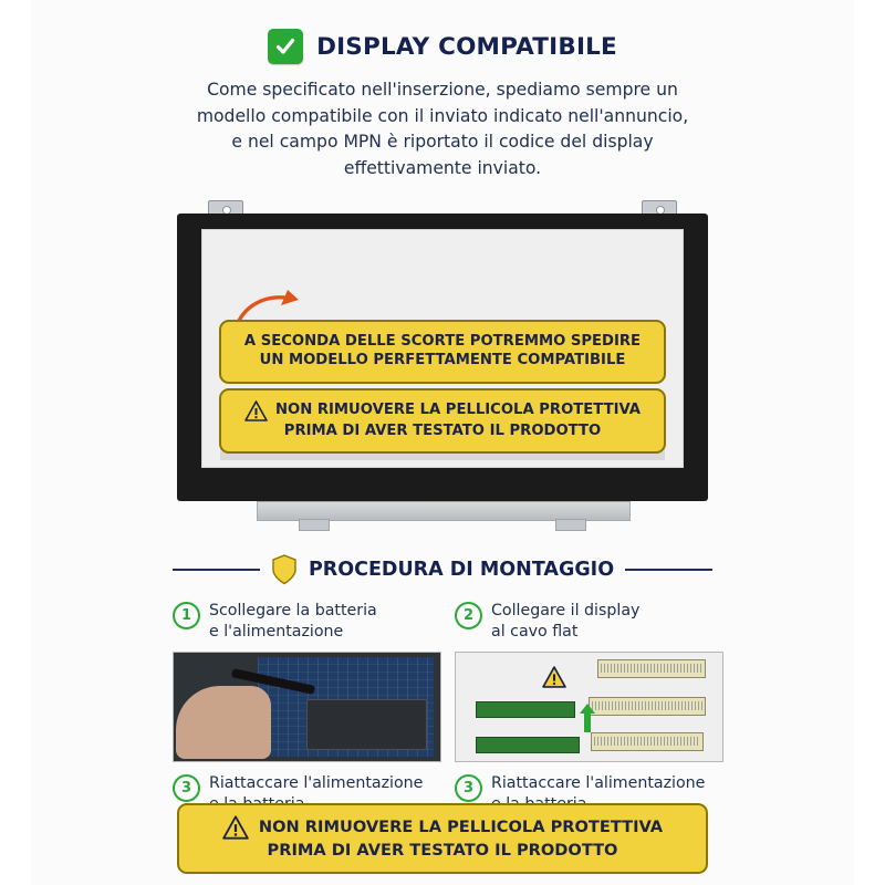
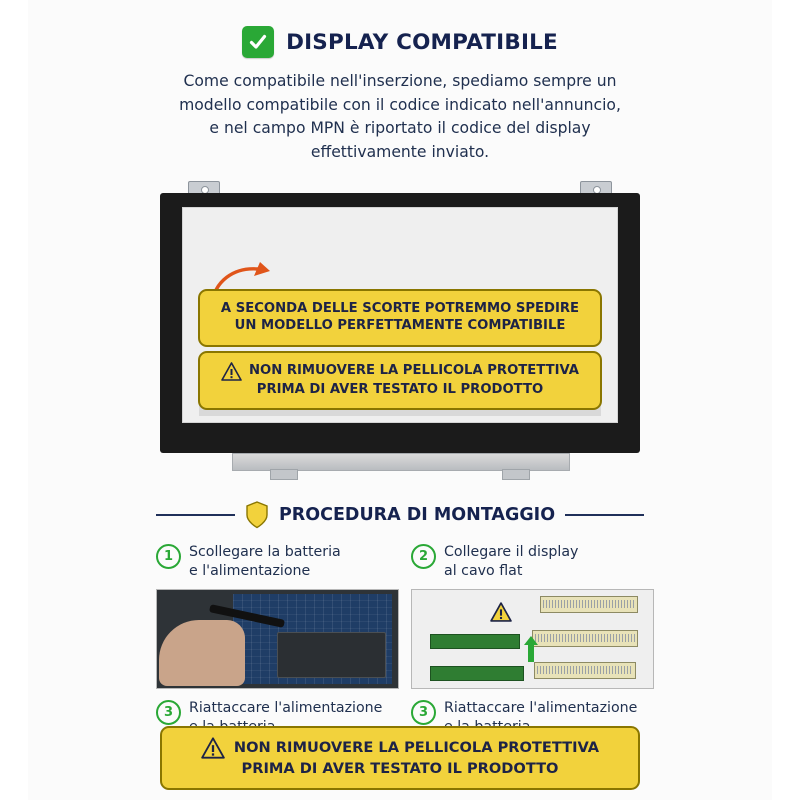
  DISPLAY COMPATIBILE
- Come specificato nell'inserzione, spediamo sempre un
+ Come compatibile nell'inserzione, spediamo sempre un
- modello compatibile con il inviato indicato nell'annuncio,
+ modello compatibile con il codice indicato nell'annuncio,
  e nel campo MPN è riportato il codice del display
  effettivamente inviato.
  A SECONDA DELLE SCORTE POTREMMO SPEDIRE
  UN MODELLO PERFETTAMENTE COMPATIBILE
  NON RIMUOVERE LA PELLICOLA PROTETTIVA
  PRIMA DI AVER TESTATO IL PRODOTTO
  PROCEDURA DI MONTAGGIO
  1
  Scollegare la batteria
  e l'alimentazione
  3
  Riattaccare l'alimentazione
  2
  Collegare il display
  al cavo flat
  3
  Riattaccare l'alimentazione
  NON RIMUOVERE LA PELLICOLA PROTETTIVA
  PRIMA DI AVER TESTATO IL PRODOTTO
